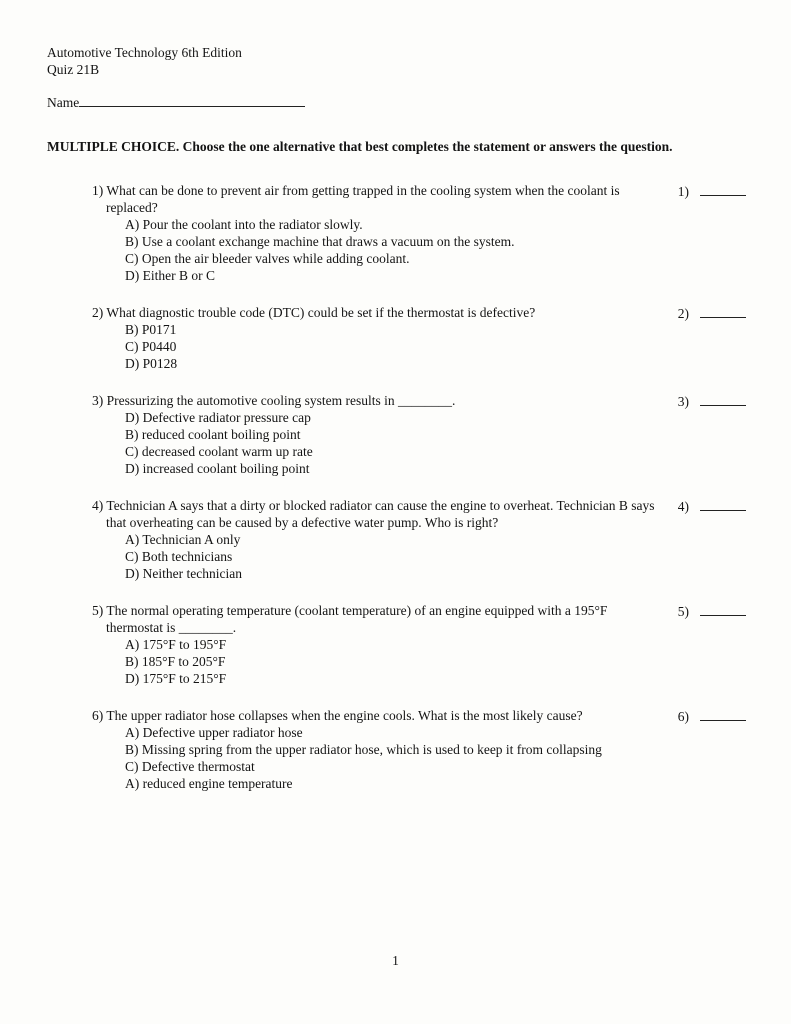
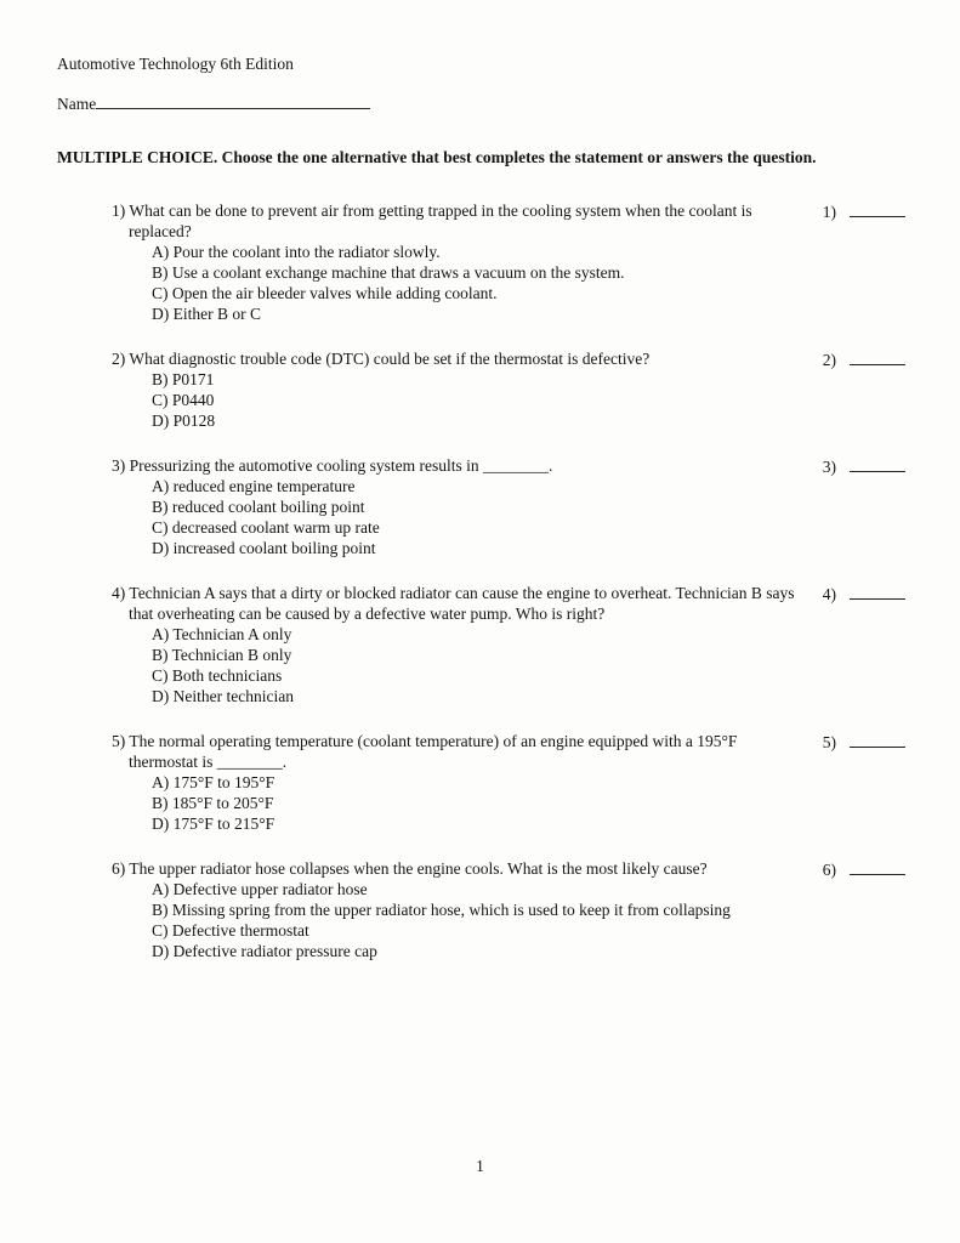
  Automotive Technology 6th Edition
- Quiz 21B
  Name
  MULTIPLE CHOICE. Choose the one alternative that best completes the statement or answers the question.
  1) What can be done to prevent air from getting trapped in the cooling system when the coolant is replaced?
  A) Pour the coolant into the radiator slowly.
  B) Use a coolant exchange machine that draws a vacuum on the system.
  C) Open the air bleeder valves while adding coolant.
  D) Either B or C
  1)
  2) What diagnostic trouble code (DTC) could be set if the thermostat is defective?
  B) P0171
  C) P0440
  D) P0128
  2)
  3) Pressurizing the automotive cooling system results in ________.
- D) Defective radiator pressure cap
+ A) reduced engine temperature
  B) reduced coolant boiling point
  C) decreased coolant warm up rate
  D) increased coolant boiling point
  3)
  4) Technician A says that a dirty or blocked radiator can cause the engine to overheat. Technician B says that overheating can be caused by a defective water pump. Who is right?
  A) Technician A only
+ B) Technician B only
  C) Both technicians
  D) Neither technician
  4)
  5) The normal operating temperature (coolant temperature) of an engine equipped with a 195°F thermostat is ________.
  A) 175°F to 195°F
  B) 185°F to 205°F
  D) 175°F to 215°F
  5)
  6) The upper radiator hose collapses when the engine cools. What is the most likely cause?
  A) Defective upper radiator hose
  B) Missing spring from the upper radiator hose, which is used to keep it from collapsing
  C) Defective thermostat
- A) reduced engine temperature
+ D) Defective radiator pressure cap
  6)
  1
